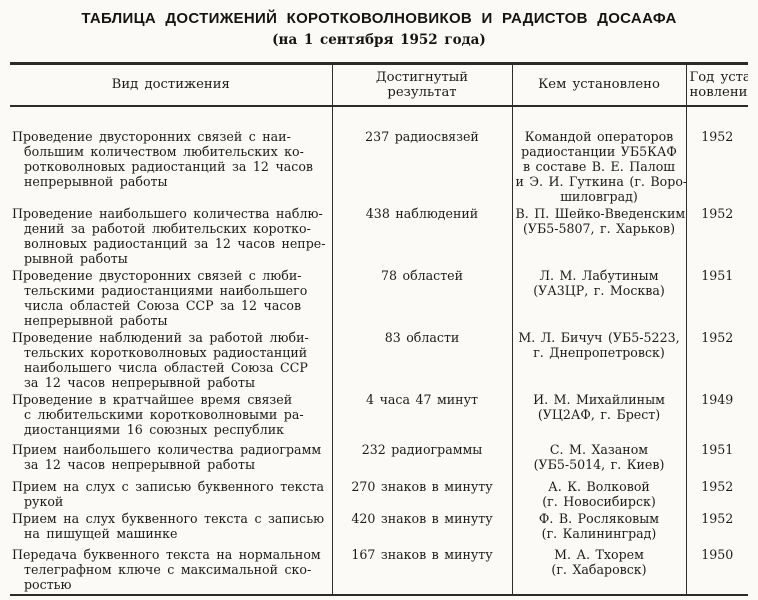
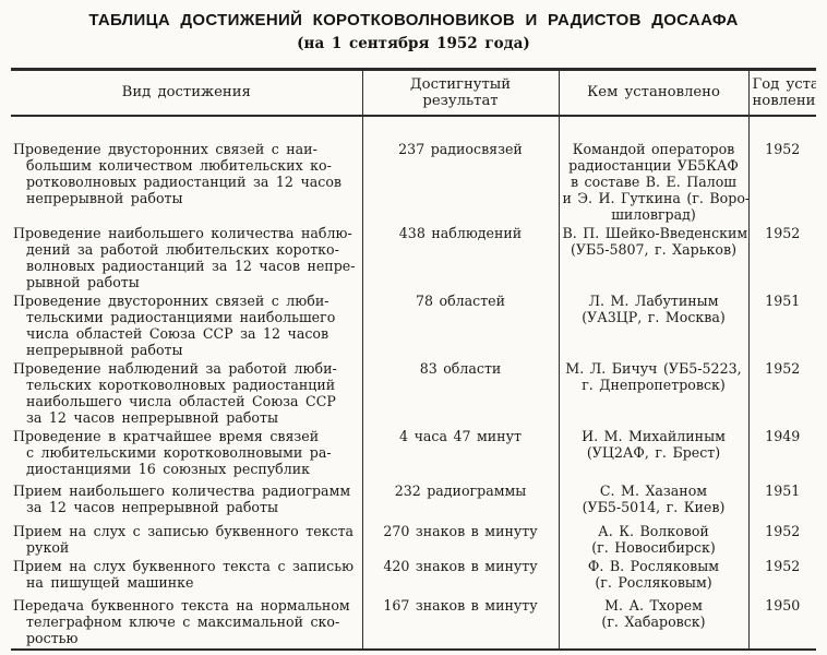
  ТАБЛИЦА ДОСТИЖЕНИЙ КОРОТКОВОЛНОВИКОВ И РАДИСТОВ ДОСААФА
  (на 1 сентября 1952 года)
  Вид достижения	Достигнутый результат	Кем установлено	Год уста новлени
  Проведение двусторонних связей с наи- большим количеством любительских ко- ротковолновых радиостанций за 12 часов непрерывной работы	237 радиосвязей	Командой операторов радиостанции УБ5КАФ в составе В. Е. Палош и Э. И. Гуткина (г. Воро- шиловград)	1952
  Проведение наибольшего количества наблю- дений за работой любительских коротко- волновых радиостанций за 12 часов непре- рывной работы	438 наблюдений	В. П. Шейко-Введенским (УБ5-5807, г. Харьков)	1952
  Проведение двусторонних связей с люби- тельскими радиостанциями наибольшего числа областей Союза ССР за 12 часов непрерывной работы	78 областей	Л. М. Лабутиным (УА3ЦР, г. Москва)	1951
  Проведение наблюдений за работой люби- тельских коротковолновых радиостанций наибольшего числа областей Союза ССР за 12 часов непрерывной работы	83 области	М. Л. Бичуч (УБ5-5223, г. Днепропетровск)	1952
  Проведение в кратчайшее время связей с любительскими коротковолновыми ра- диостанциями 16 союзных республик	4 часа 47 минут	И. М. Михайлиным (УЦ2АФ, г. Брест)	1949
  Прием наибольшего количества радиограмм за 12 часов непрерывной работы	232 радиограммы	С. М. Хазаном (УБ5-5014, г. Киев)	1951
  Прием на слух с записью буквенного текста рукой	270 знаков в минуту	А. К. Волковой (г. Новосибирск)	1952
- Прием на слух буквенного текста с записью на пишущей машинке	420 знаков в минуту	Ф. В. Росляковым (г. Калининград)	1952
+ Прием на слух буквенного текста с записью на пишущей машинке	420 знаков в минуту	Ф. В. Росляковым (г. Росляковым)	1952
  Передача буквенного текста на нормальном телеграфном ключе с максимальной ско- ростью	167 знаков в минуту	М. А. Тхорем (г. Хабаровск)	1950
